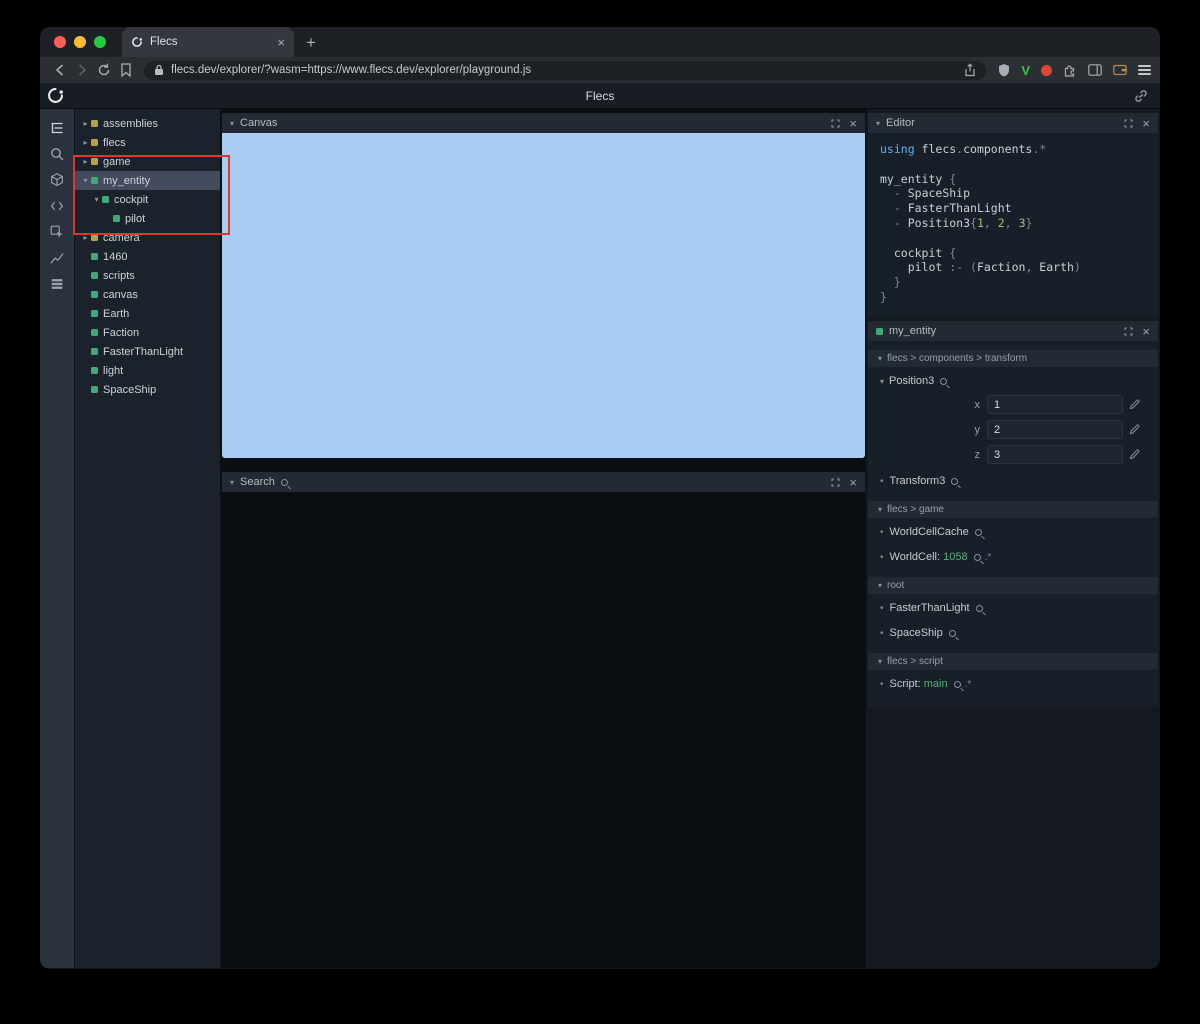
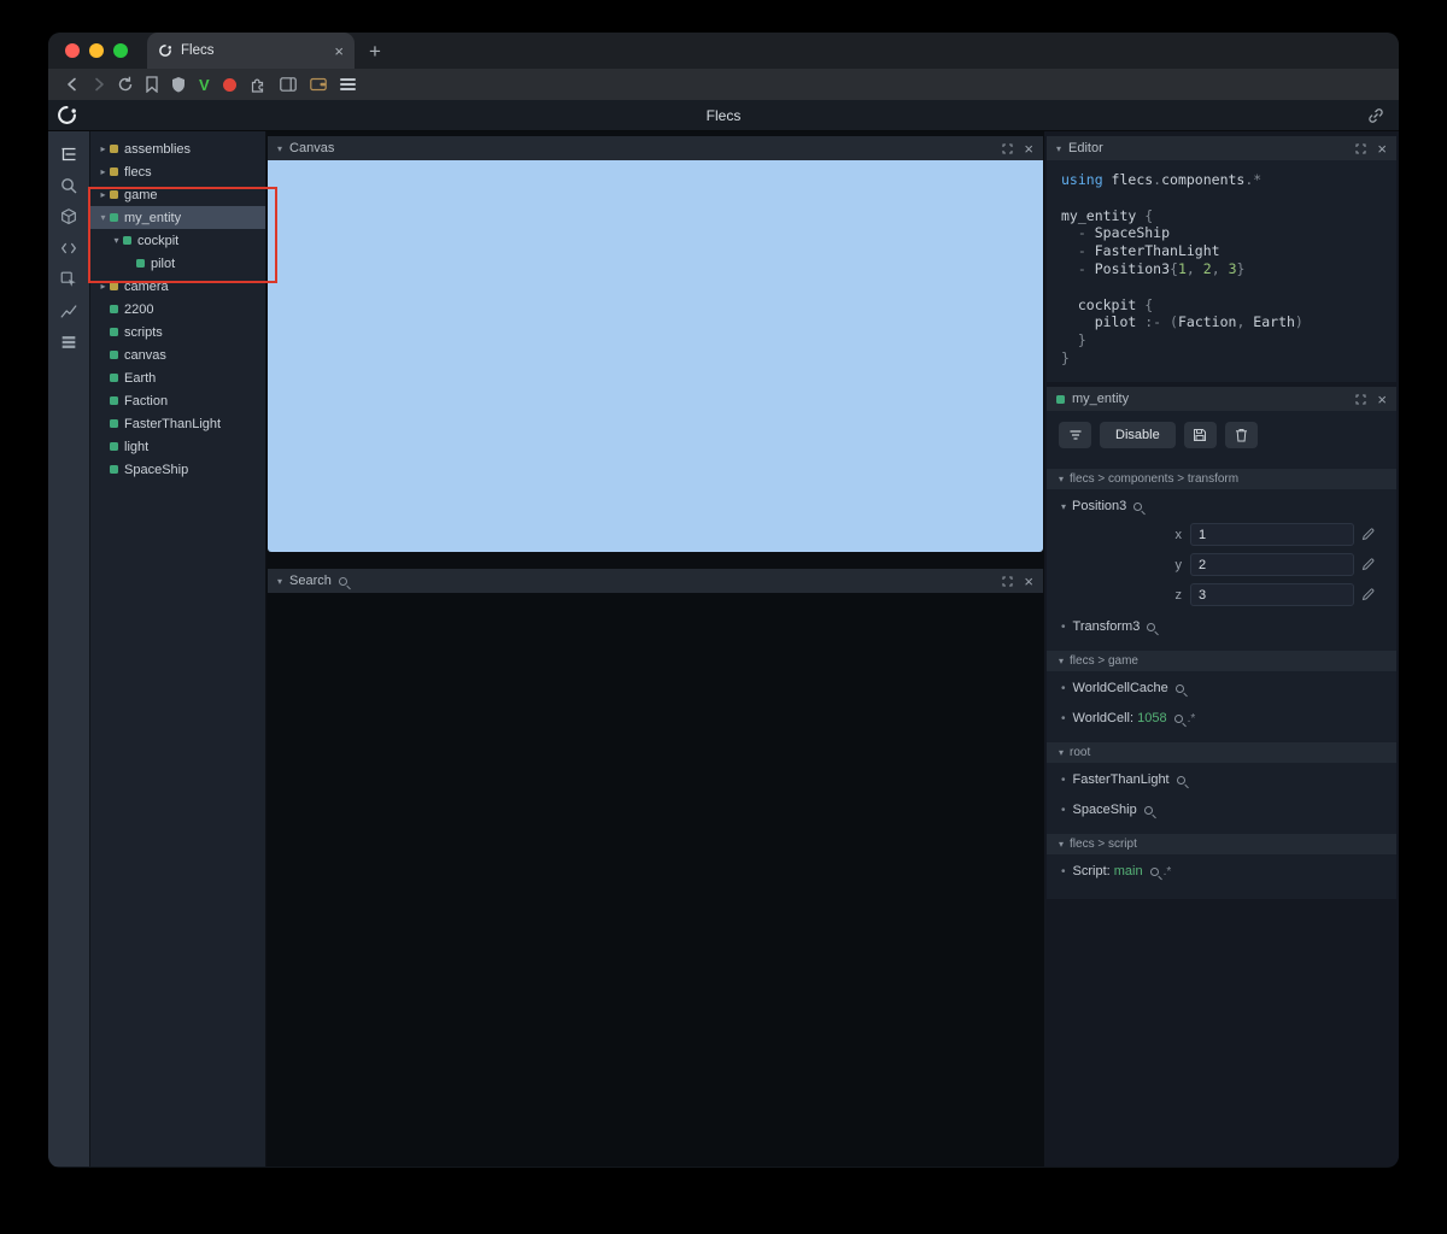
  Flecs
  ×
  +
- flecs.dev/explorer/?wasm=https://www.flecs.dev/explorer/playground.js
  V
  Flecs
  ▸
  assemblies
  ▸
  flecs
  ▸
  game
  ▾
  my_entity
  ▾
  cockpit
  pilot
  ▸
  camera
- 1460
+ 2200
  scripts
  canvas
  Earth
  Faction
  FasterThanLight
  light
  SpaceShip
  ▾
  Canvas
  ×
  ▾
  Search
  ×
  ▾
  Editor
  ×
  using flecs.components.*
  my_entity {
  - SpaceShip
  - FasterThanLight
  - Position3{1, 2, 3}
  cockpit {
  pilot :- (Faction, Earth)
  }
  }
  my_entity
  ×
+ Disable
  ▾
  flecs > components > transform
  ▾
  Position3
  x
  1
  y
  2
  z
  3
  •
  Transform3
  ▾
  flecs > game
  •
  WorldCellCache
  •
  WorldCell:
  1058
  .*
  ▾
  root
  •
  FasterThanLight
  •
  SpaceShip
  ▾
  flecs > script
  •
  Script:
  main
  .*
